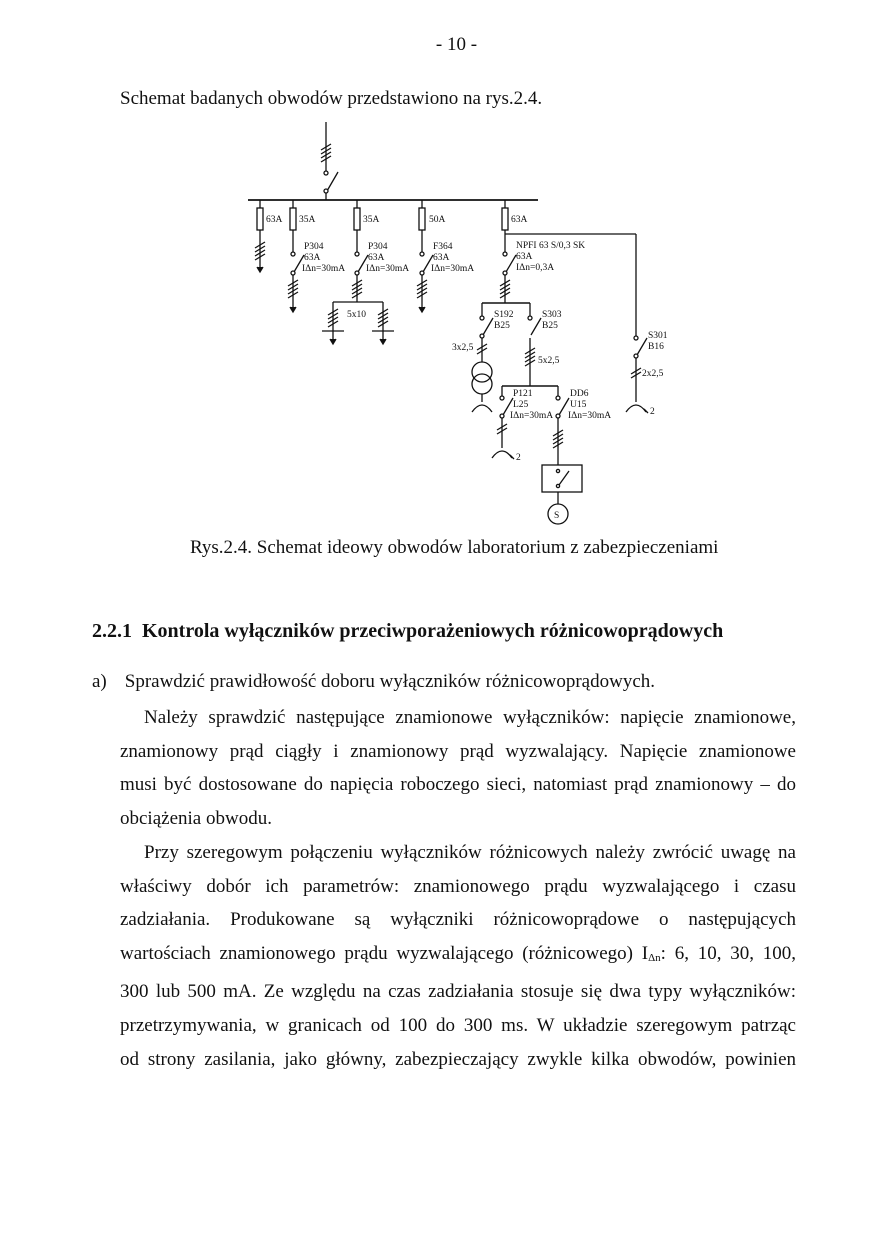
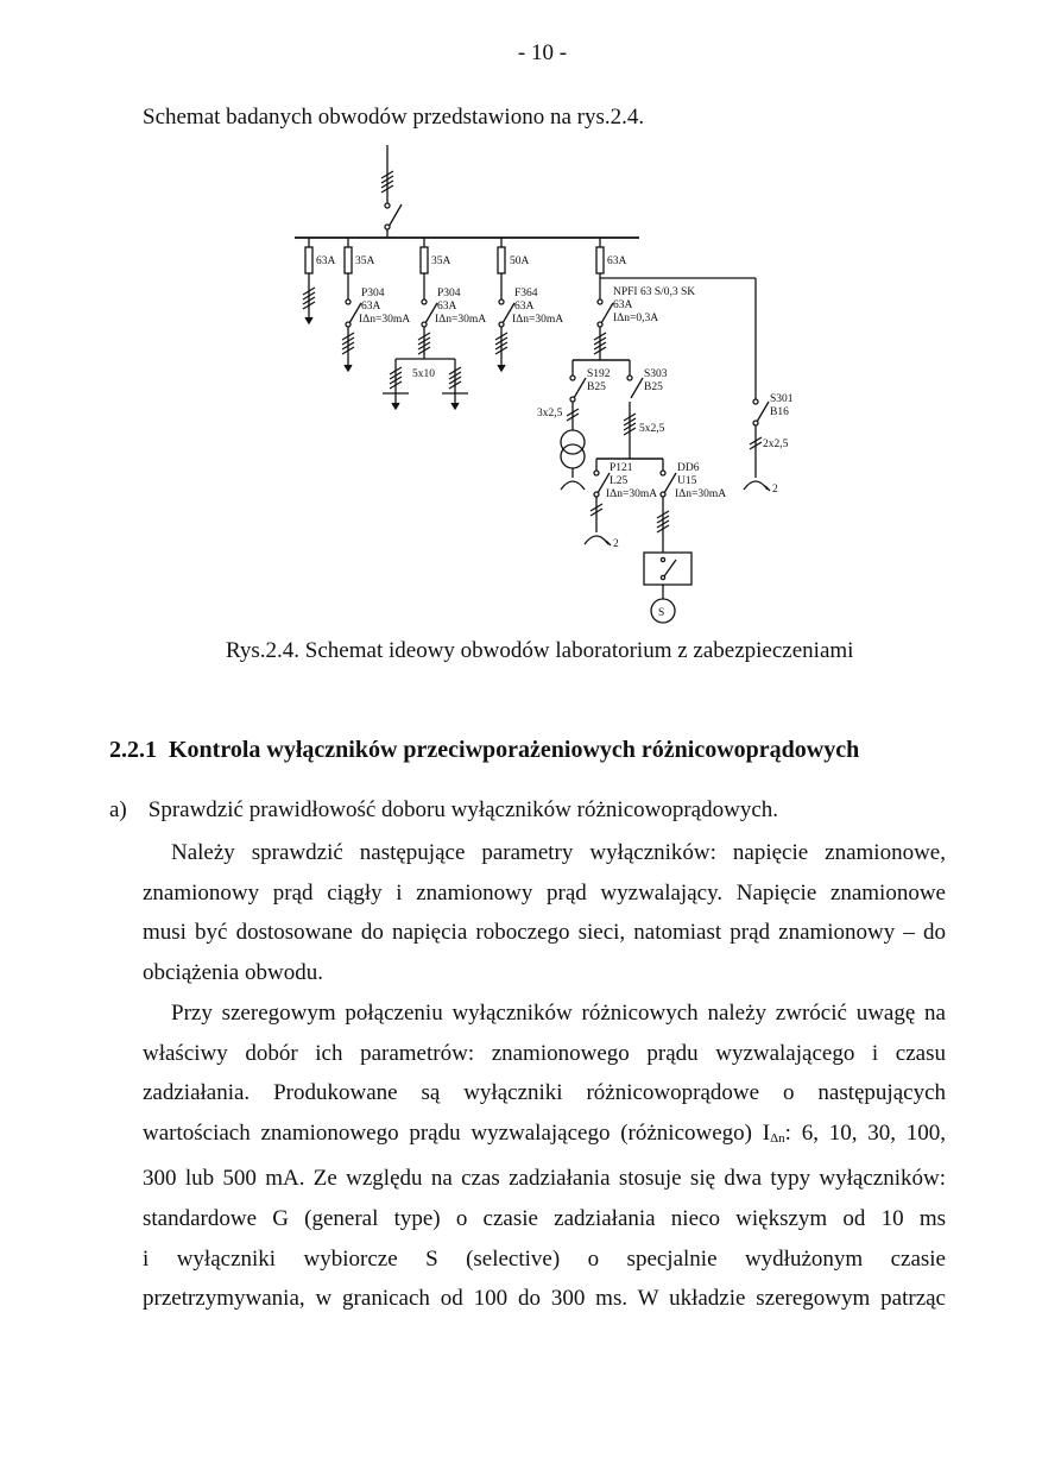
  - 10 -
  Schemat badanych obwodów przedstawiono na rys.2.4.
  63A
  35A
  P304
  63A
  IΔn=30mA
  5x10
  35A
  P304
  63A
  IΔn=30mA
  50A
  F364
  63A
  IΔn=30mA
  63A
  NPFI 63 S/0,3 SK
  63A
  IΔn=0,3A
  S192
  B25
  3x2,5
  S303
  B25
  5x2,5
  2
  P121
  L25
  IΔn=30mA
  S
  DD6
  U15
  IΔn=30mA
  2
  S301
  B16
  2x2,5
  Rys.2.4. Schemat ideowy obwodów laboratorium z zabezpieczeniami
  2.2.1 Kontrola wyłączników przeciwporażeniowych różnicowoprądowych
  a) Sprawdzić prawidłowość doboru wyłączników różnicowoprądowych.
- Należy sprawdzić następujące znamionowe wyłączników: napięcie znamionowe,
+ Należy sprawdzić następujące parametry wyłączników: napięcie znamionowe,
  znamionowy prąd ciągły i znamionowy prąd wyzwalający. Napięcie znamionowe
  musi być dostosowane do napięcia roboczego sieci, natomiast prąd znamionowy – do
  obciążenia obwodu.
  Przy szeregowym połączeniu wyłączników różnicowych należy zwrócić uwagę na
  właściwy dobór ich parametrów: znamionowego prądu wyzwalającego i czasu
  zadziałania. Produkowane są wyłączniki różnicowoprądowe o następujących
  wartościach znamionowego prądu wyzwalającego (różnicowego) IΔn: 6, 10, 30, 100,
  300 lub 500 mA. Ze względu na czas zadziałania stosuje się dwa typy wyłączników:
+ standardowe G (general type) o czasie zadziałania nieco większym od 10 ms
+ i wyłączniki wybiorcze S (selective) o specjalnie wydłużonym czasie
  przetrzymywania, w granicach od 100 do 300 ms. W układzie szeregowym patrząc
- od strony zasilania, jako główny, zabezpieczający zwykle kilka obwodów, powinien
